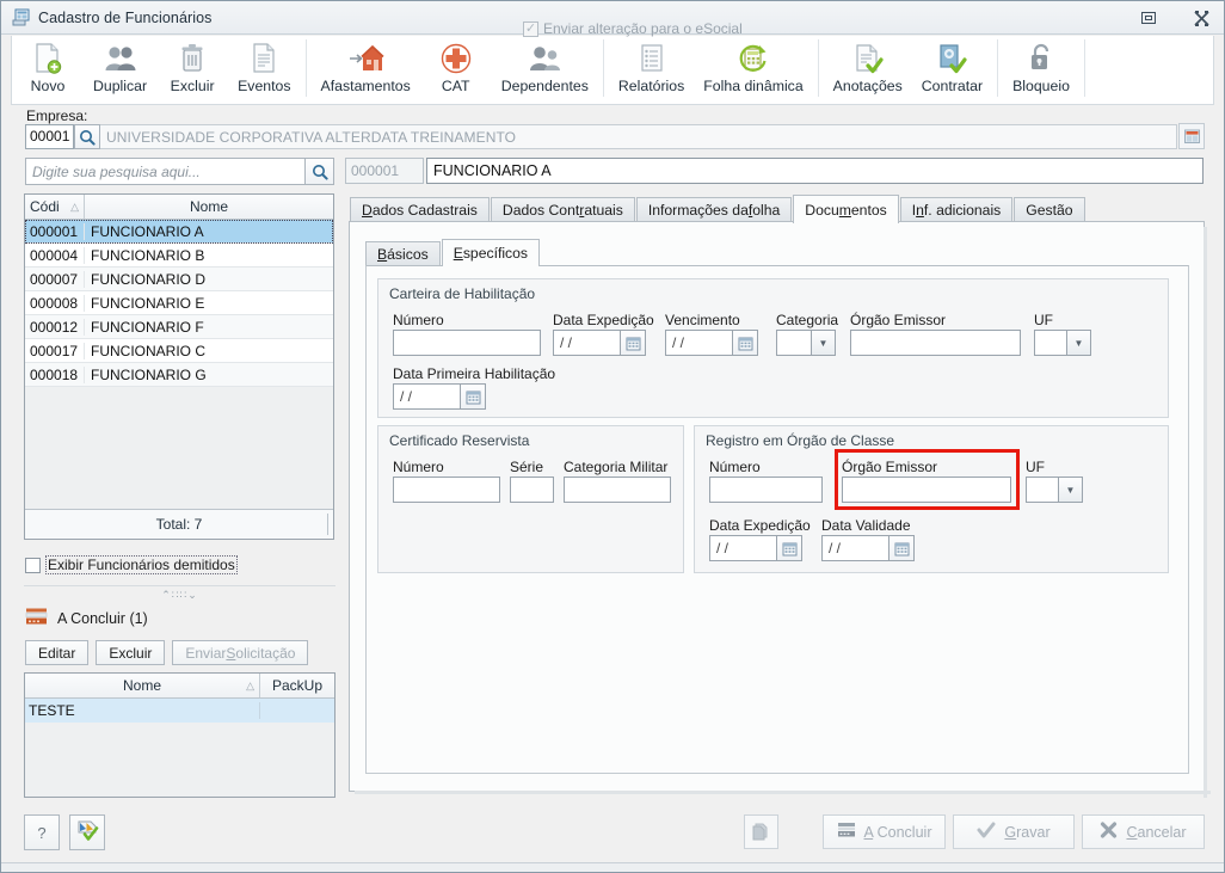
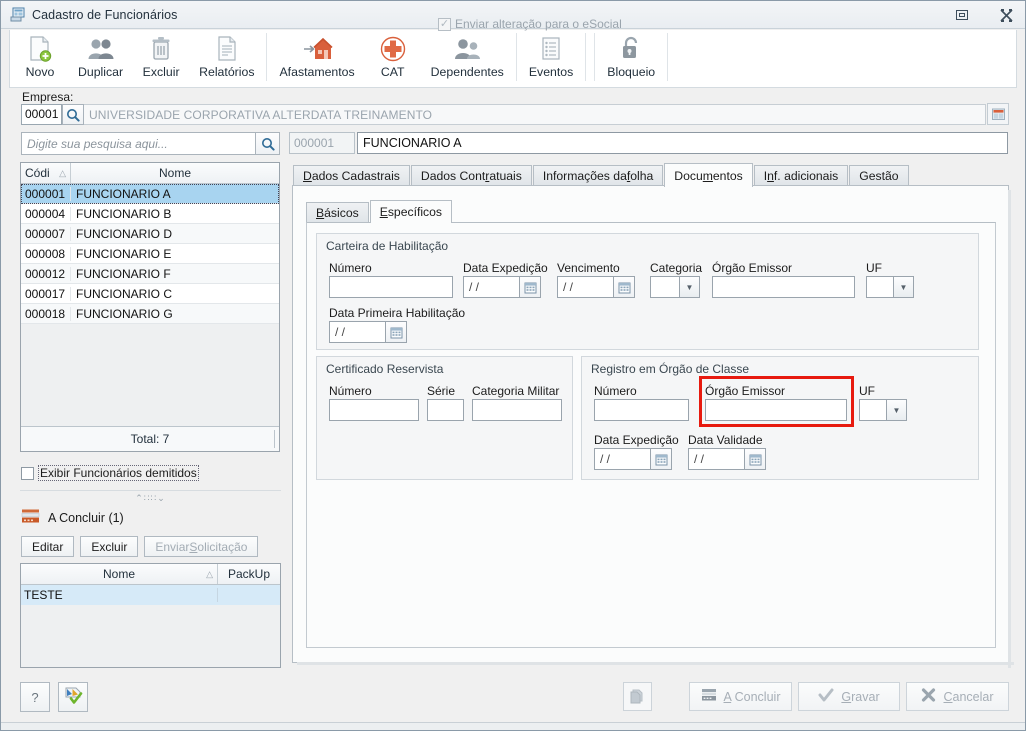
  Cadastro de Funcionários
  Novo
  Duplicar
  Excluir
- Eventos
+ Relatórios
  Afastamentos
  CAT
  Dependentes
- Relatórios
+ Eventos
- Folha dinâmica
- Anotações
- Contratar
  Bloqueio
  Empresa:
  00001
  UNIVERSIDADE CORPORATIVA ALTERDATA TREINAMENTO
  Digite sua pesquisa aqui...
  Códi
  △
  Nome
  000001
  FUNCIONARIO A
  000004
  FUNCIONARIO B
  000007
  FUNCIONARIO D
  000008
  FUNCIONARIO E
  000012
  FUNCIONARIO F
  000017
  FUNCIONARIO C
  000018
  FUNCIONARIO G
  Total: 7
  Exibir Funcionários demitidos
  ⌃∷∷⌄
  A Concluir (1)
  Editar
  Excluir
  Enviar
  S
  olicitação
  Nome
  △
  PackUp
  TESTE
  ?
  000001
  FUNCIONARIO A
  D
  ados Cadastrais
  Dados Cont
  r
  atuais
  Informações da
  f
  olha
  Docu
  m
  entos
  I
  n
  f. adicionais
  Gestão
  B
  ásicos
  E
  specíficos
  Carteira de Habilitação
  Número
  Data Expedição
  / /
  Vencimento
  / /
  Categoria
  ▼
  Órgão Emissor
  UF
  ▼
  Data Primeira Habilitação
  / /
  Certificado Reservista
  Número
  Série
  Categoria Militar
  Registro em Órgão de Classe
  Número
  Órgão Emissor
  UF
  ▼
  Data Expedição
  / /
  Data Validade
  / /
  ✓
  Enviar alteração para o eSocial
  A Concluir
  Gravar
  Cancelar
